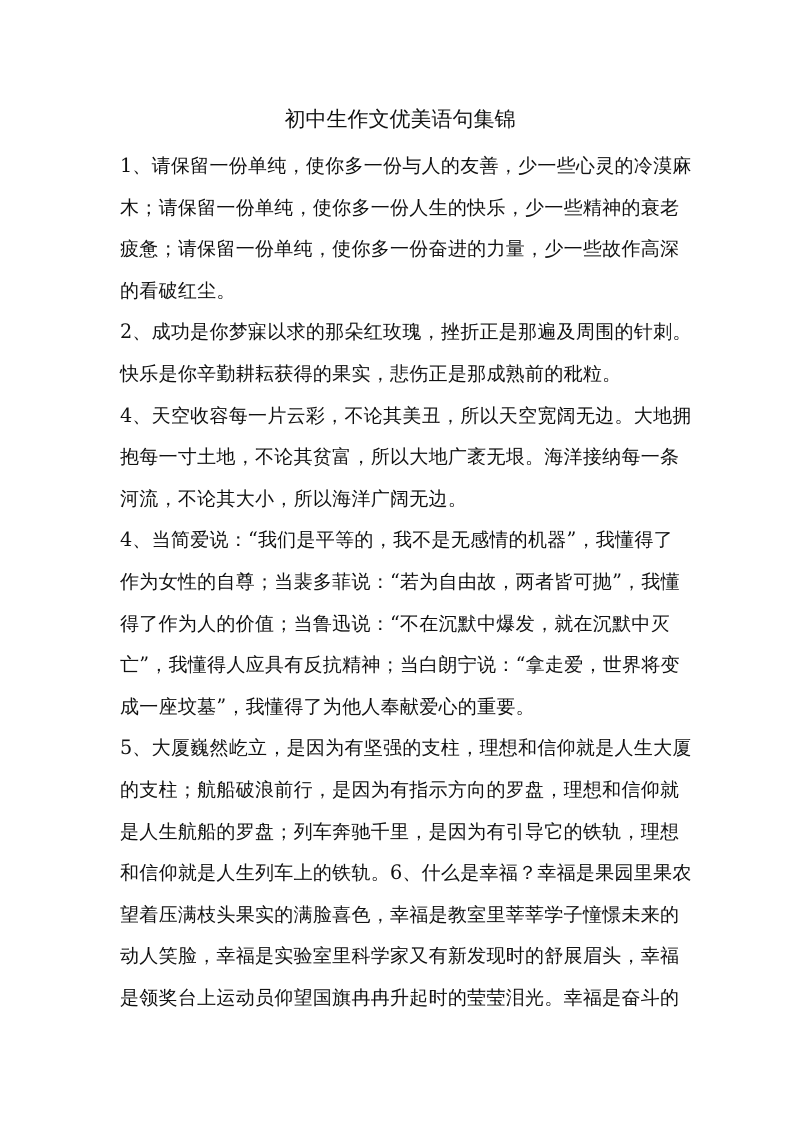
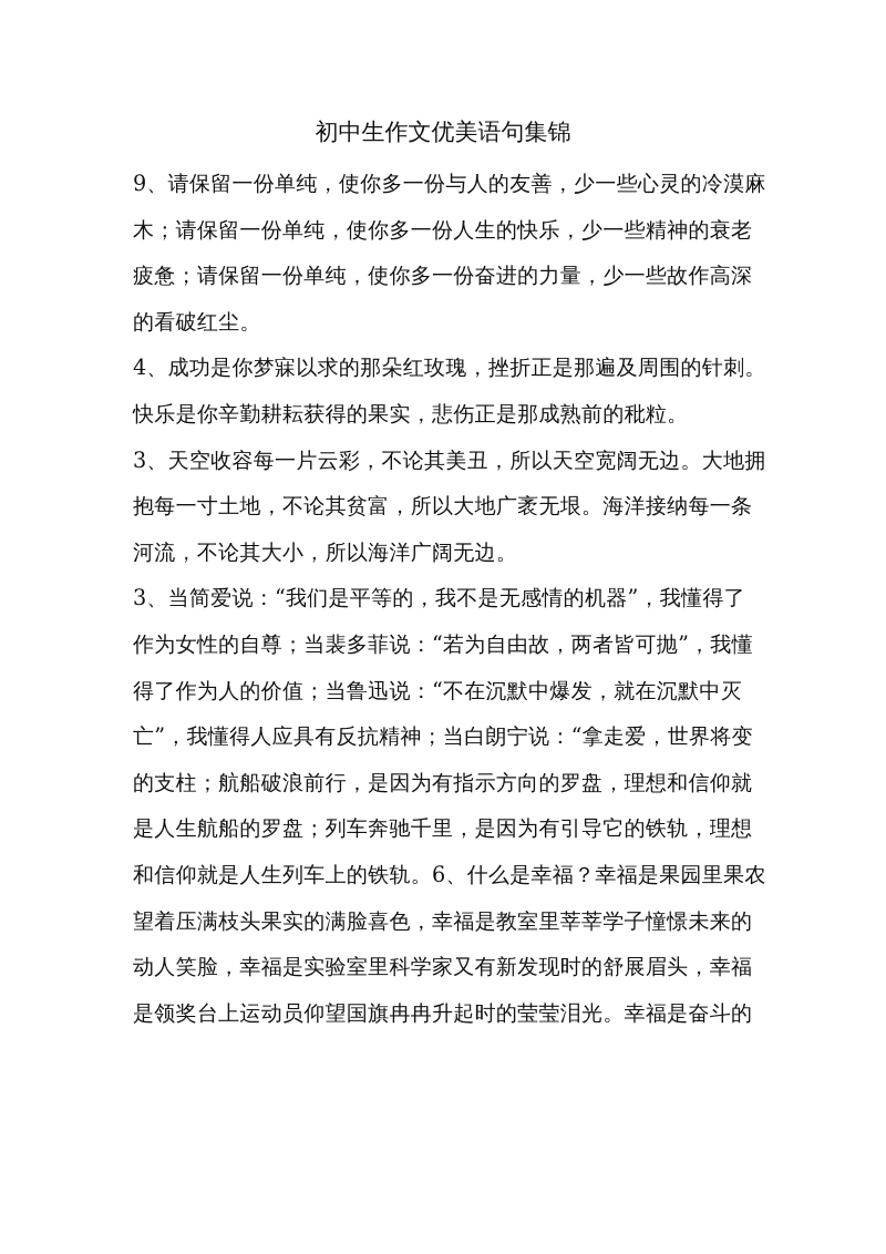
  初中生作文优美语句集锦
- 1、请保留一份单纯，使你多一份与人的友善，少一些心灵的冷漠麻
+ 9、请保留一份单纯，使你多一份与人的友善，少一些心灵的冷漠麻
  木；请保留一份单纯，使你多一份人生的快乐，少一些精神的衰老
  疲惫；请保留一份单纯，使你多一份奋进的力量，少一些故作高深
  的看破红尘。
- 2、成功是你梦寐以求的那朵红玫瑰，挫折正是那遍及周围的针刺。
+ 4、成功是你梦寐以求的那朵红玫瑰，挫折正是那遍及周围的针刺。
  快乐是你辛勤耕耘获得的果实，悲伤正是那成熟前的秕粒。
- 4、天空收容每一片云彩，不论其美丑，所以天空宽阔无边。大地拥
+ 3、天空收容每一片云彩，不论其美丑，所以天空宽阔无边。大地拥
  抱每一寸土地，不论其贫富，所以大地广袤无垠。海洋接纳每一条
  河流，不论其大小，所以海洋广阔无边。
- 4、当简爱说：“我们是平等的，我不是无感情的机器”，我懂得了
+ 3、当简爱说：“我们是平等的，我不是无感情的机器”，我懂得了
  作为女性的自尊；当裴多菲说：“若为自由故，两者皆可抛”，我懂
  得了作为人的价值；当鲁迅说：“不在沉默中爆发，就在沉默中灭
  亡”，我懂得人应具有反抗精神；当白朗宁说：“拿走爱，世界将变
- 成一座坟墓”，我懂得了为他人奉献爱心的重要。
- 5、大厦巍然屹立，是因为有坚强的支柱，理想和信仰就是人生大厦
  的支柱；航船破浪前行，是因为有指示方向的罗盘，理想和信仰就
  是人生航船的罗盘；列车奔驰千里，是因为有引导它的铁轨，理想
  和信仰就是人生列车上的铁轨。6、什么是幸福？幸福是果园里果农
  望着压满枝头果实的满脸喜色，幸福是教室里莘莘学子憧憬未来的
  动人笑脸，幸福是实验室里科学家又有新发现时的舒展眉头，幸福
  是领奖台上运动员仰望国旗冉冉升起时的莹莹泪光。幸福是奋斗的
